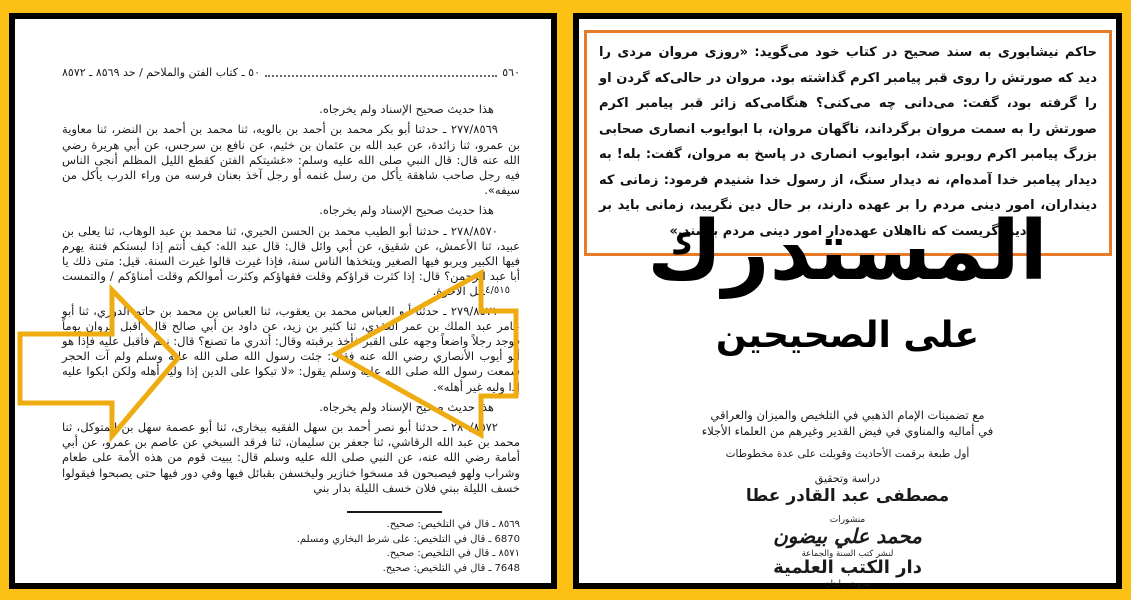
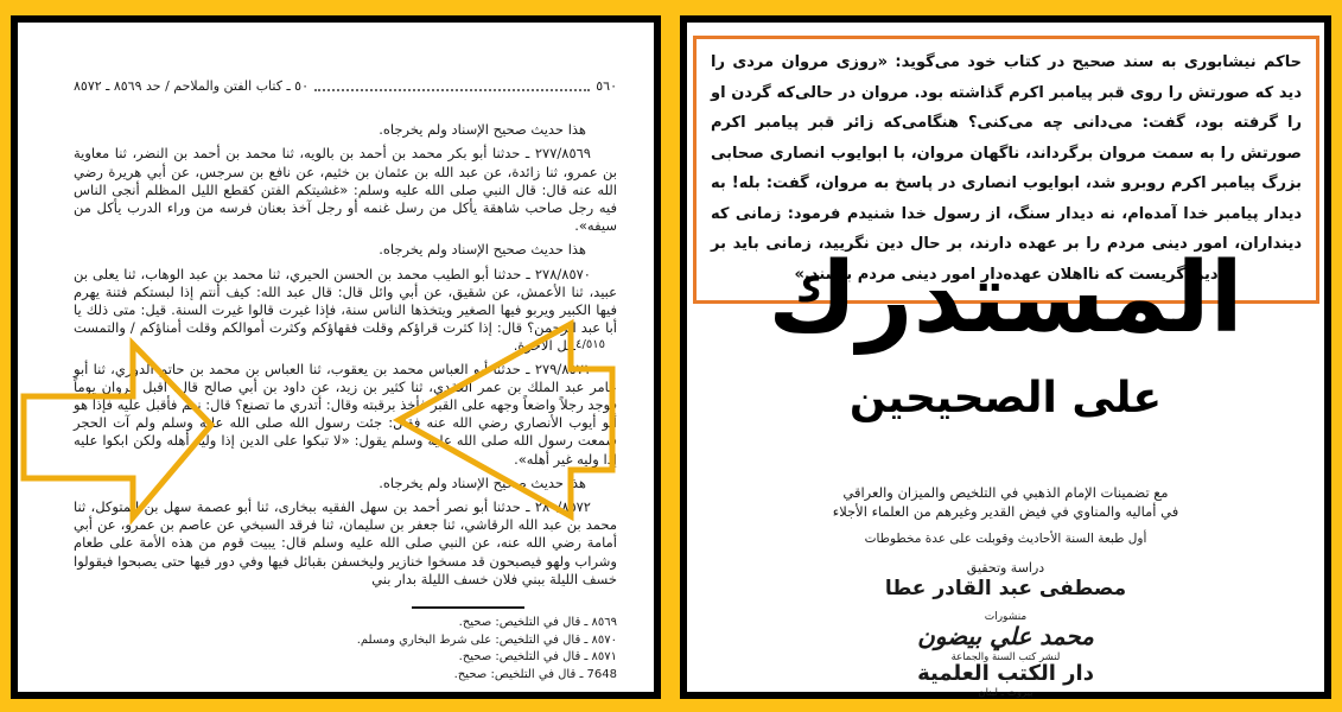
  ٥٦٠
  ٥٠ ـ كتاب الفتن والملاحم / حد ٨٥٦٩ ـ ٨٥٧٢
  هذا حديث صحيح الإسناد ولم يخرجاه.
  ٢٧٧/٨٥٦٩ ـ حدثنا أبو بكر محمد بن أحمد بن بالويه، ثنا محمد بن أحمد بن النضر، ثنا معاوية بن عمرو، ثنا زائدة، عن عبد الله بن عثمان بن خثيم، عن نافع بن سرجس، عن أبي هريرة رضي الله عنه قال: قال النبي صلى الله عليه وسلم: «غشيتكم الفتن كقطع الليل المظلم أنجى الناس فيه رجل صاحب شاهقة يأكل من رسل غنمه أو رجل آخذ بعنان فرسه من وراء الدرب يأكل من سيفه».
  هذا حديث صحيح الإسناد ولم يخرجاه.
  ٢٧٨/٨٥٧٠ ـ حدثنا أبو الطيب محمد بن الحسن الحيري، ثنا محمد بن عبد الوهاب، ثنا يعلى بن عبيد، ثنا الأعمش، عن شقيق، عن أبي وائل قال: قال عبد الله: كيف أنتم إذا لبستكم فتنة يهرم فيها الكبير ويربو فيها الصغير ويتخذها الناس سنة، فإذا غيرت قالوا غيرت السنة. قيل: متى ذلك يا أبا عبد احمن؟ قال: إذا كثرت قراؤكم وقلت فقهاؤكم وكثرت أموالكم وقلت أمناؤكم / والتمستل الآة.
  ٤/٥١٥
  ٢٧٩/٨ ـ حدثنبو العباس محمد بن يعقوب، ثنا العباس بن محمد بن حاتم الدري، ثنا أبوامر عبد الملك بن عمر الدي، ثنا كثير بن زيد، عن داود بن أبي صالح قال أقبلروان يوماًوجد رجلاً واضعاً وجهه على القبرأخذ برقبته وقال: أتدري ما تصنع؟ قال: نم فأقبل عليه فإذا هوو أيوب الأنصاري رضي الله عنه فق: جئت رسول الله صلى الله عه وسلم ولم آت الحجرمعت رسول الله صلى الله ع وسلم يقول: «لا تبكوا على الدين إذا ولي أهله ولكن ابكوا عليها وليه غير أهله».
  هذ حديث صيح الإسناد ولم يخرجاه.
  ٢٨٨٧٢ ـ حدثنا أبو نصر أحمد بن سهل الفقيه ببخارى، ثنا أبو عصمة سهل بن امتوكل، ثنا محمد بن عبد الله الرقاشي، ثنا جعفر بن سليمان، ثنا فرقد السبخي عن عاصم بن عمرو، عن أبي أمامة رضي الله عنه، عن النبي صلى الله عليه وسلم قال: يبيت قوم من هذه الأمة على طعام وشراب ولهو فيصبحون قد مسخوا خنازير وليخسفن بقبائل فيها وفي دور فيها حتى يصبحوا فيقولوا خسف الليلة ببني فلان خسف الليلة بدار بني
  ٨٥٦٩ ـ قال في التلخيص: صحيح.
- 6870 ـ قال في التلخيص: على شرط البخاري ومسلم.
+ ٨٥٧٠ ـ قال في التلخيص: على شرط البخاري ومسلم.
  ٨٥٧١ ـ قال في التلخيص: صحيح.
  7648 ـ قال في التلخيص: صحيح.
  حاکم نیشابوری به سند صحیح در کتاب خود می‌گوید: «روزی مروان مردی را دید که صورتش را روی قبر پیامبر اکرم گذاشته بود. مروان در حالی‌که گردن او را گرفته بود، گفت: می‌دانی چه می‌کنی؟ هنگامی‌که زائر قبر پیامبر اکرم صورتش را به سمت مروان برگرداند، ناگهان مروان، با ابوایوب انصاری صحابی بزرگ پیامبر اکرم روبرو شد، ابوایوب انصاری در پاسخ به مروان، گفت: بله! به دیدار پیامبر خدا آمده‌ام، نه دیدار سنگ، از رسول خدا شنیدم فرمود: زمانی که دینداران، امور دینی مردم را بر عهده دارند، بر حال دین نگریید، زمانی باید بر دین گریست که نااهلان عهده‌دار امور دینی مردم بشند.»
  المستدرك
  على الصحيحين
  مع تضمينات الإمام الذهبي في التلخيص والميزان والعراقي
  في أماليه والمناوي في فيض القدير وغيرهم من العلماء الأجلاء
- أول طبعة برقمت الأحاديث وقوبلت على عدة مخطوطات
+ أول طبعة السنة الأحاديث وقوبلت على عدة مخطوطات
  دراسة وتحقيق
  مصطفى عبد القادر عطا
  منشورات
  محمد علي بيضون
  لنشر كتب السنة والجماعة
  دار الكتب العلمية
  بيروت ـ لبنان
